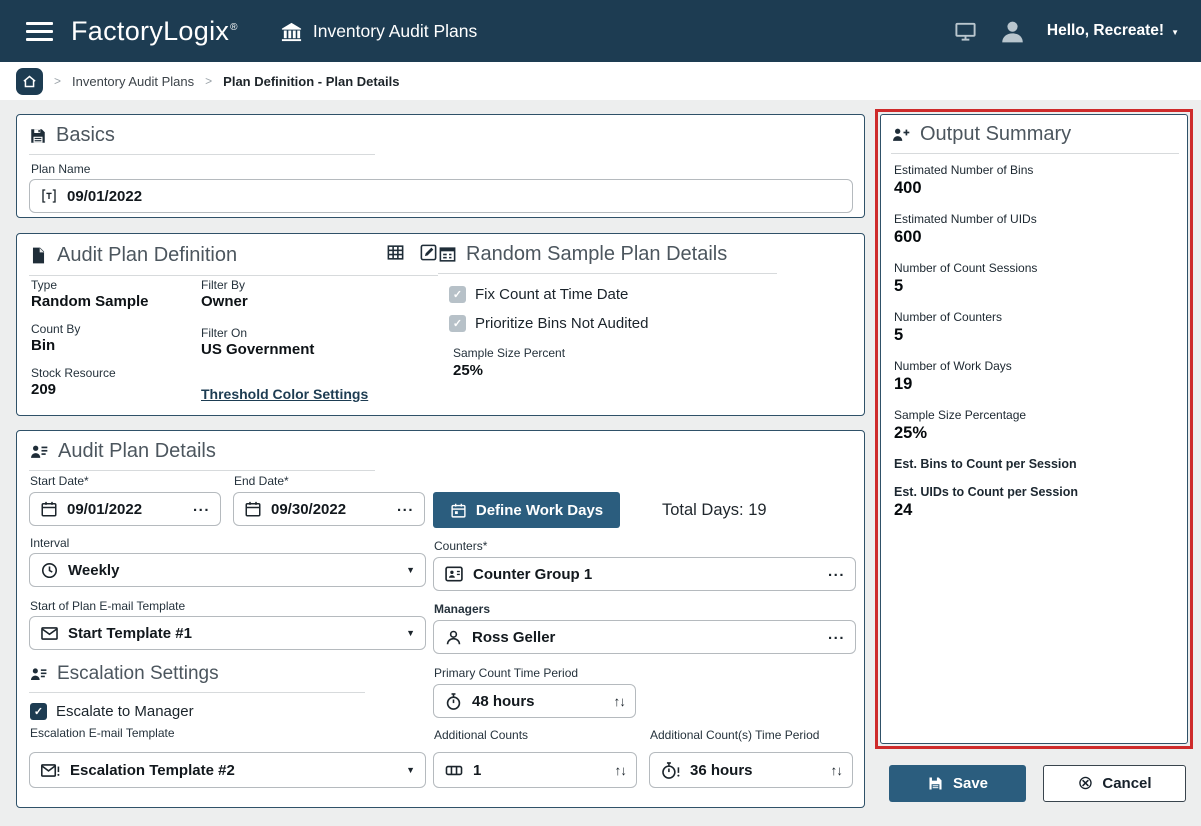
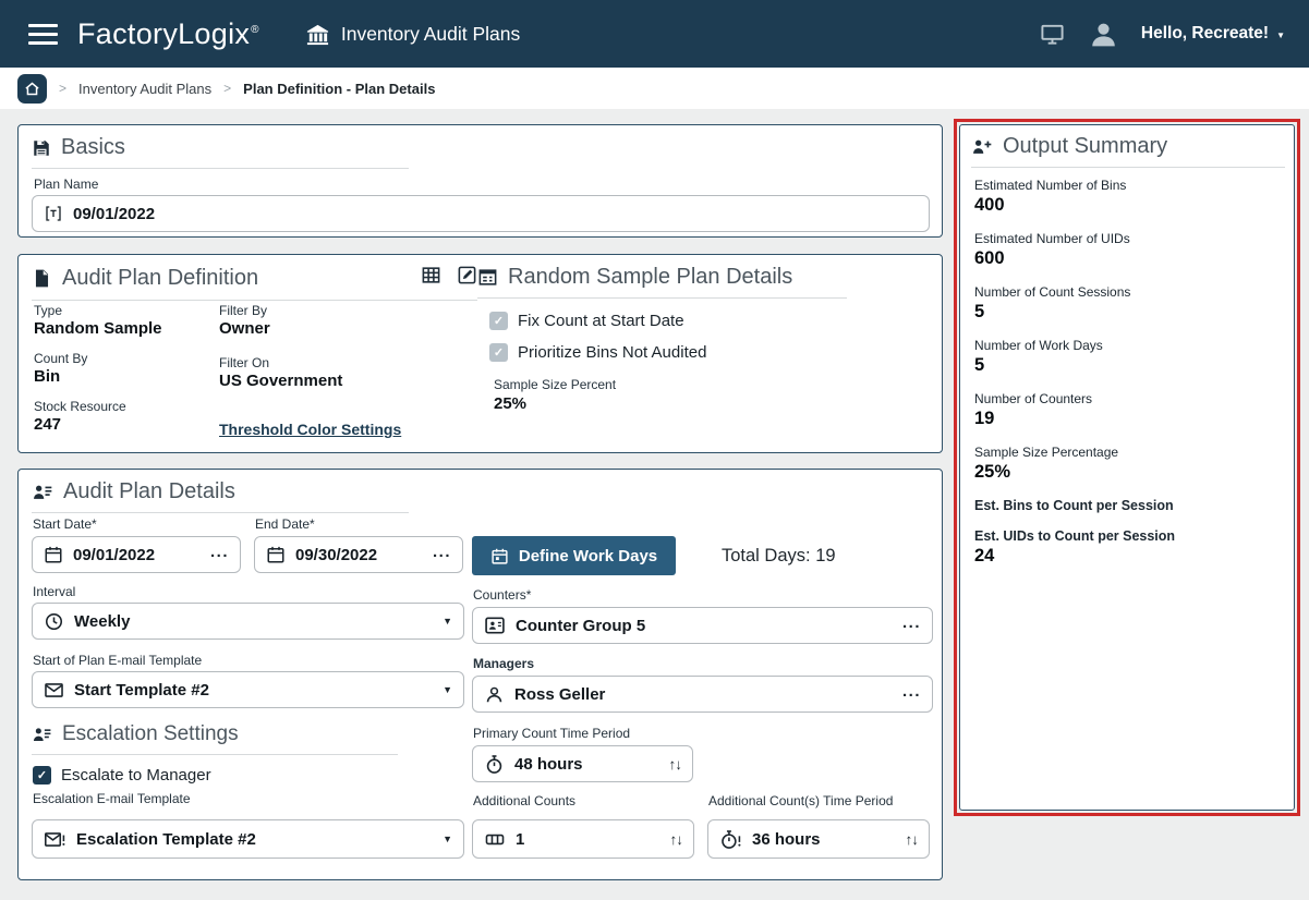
  FactoryLogix®
  Inventory Audit Plans
  Hello, Recreate!
  ▼
  >
  Inventory Audit Plans
  >
  Plan Definition - Plan Details
  Basics
  Plan Name
  09/01/2022
  Audit Plan Definition
  Type
  Random Sample
  Filter By
  Owner
  Count By
  Bin
  Filter On
  US Government
  Stock Resource
- 209
+ 247
  Threshold Color Settings
  Random Sample Plan Details
  ✓
- Fix Count at Time Date
+ Fix Count at Start Date
  ✓
  Prioritize Bins Not Audited
  Sample Size Percent
  25%
  Audit Plan Details
  Start Date*
  End Date*
  09/01/2022
  ...
  09/30/2022
  ...
  Define Work Days
  Total Days: 19
  Interval
  Weekly
  ▼
  Counters*
- Counter Group 1
+ Counter Group 5
  ...
  Start of Plan E-mail Template
- Start Template #1
+ Start Template #2
  ▼
  Managers
  Ross Geller
  ...
  Escalation Settings
  Primary Count Time Period
  48 hours
  ↑↓
  ✓
  Escalate to Manager
  Escalation E-mail Template
  Escalation Template #2
  ▼
  Additional Counts
  1
  ↑↓
  Additional Count(s) Time Period
  36 hours
  ↑↓
  Output Summary
  Estimated Number of Bins
  400
  Estimated Number of UIDs
  600
  Number of Count Sessions
  5
- Number of Counters
+ Number of Work Days
  5
- Number of Work Days
+ Number of Counters
  19
  Sample Size Percentage
  25%
  Est. Bins to Count per Session
  Est. UIDs to Count per Session
  24
- Save
- ⊗
- Cancel
